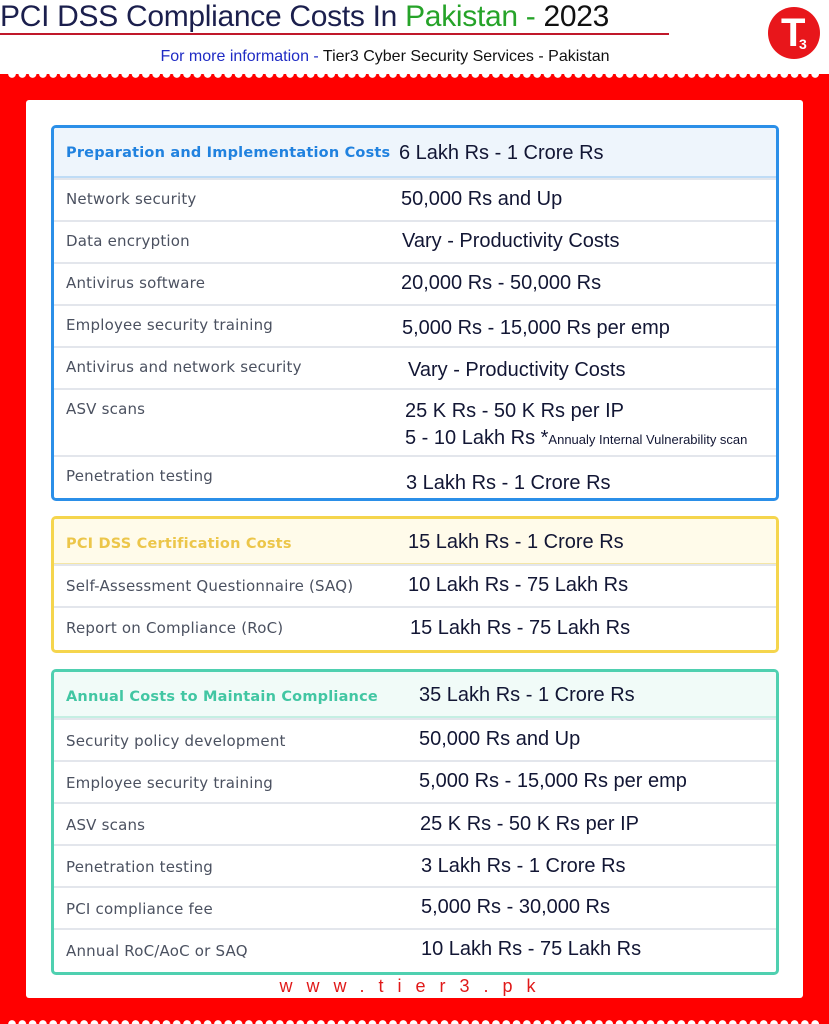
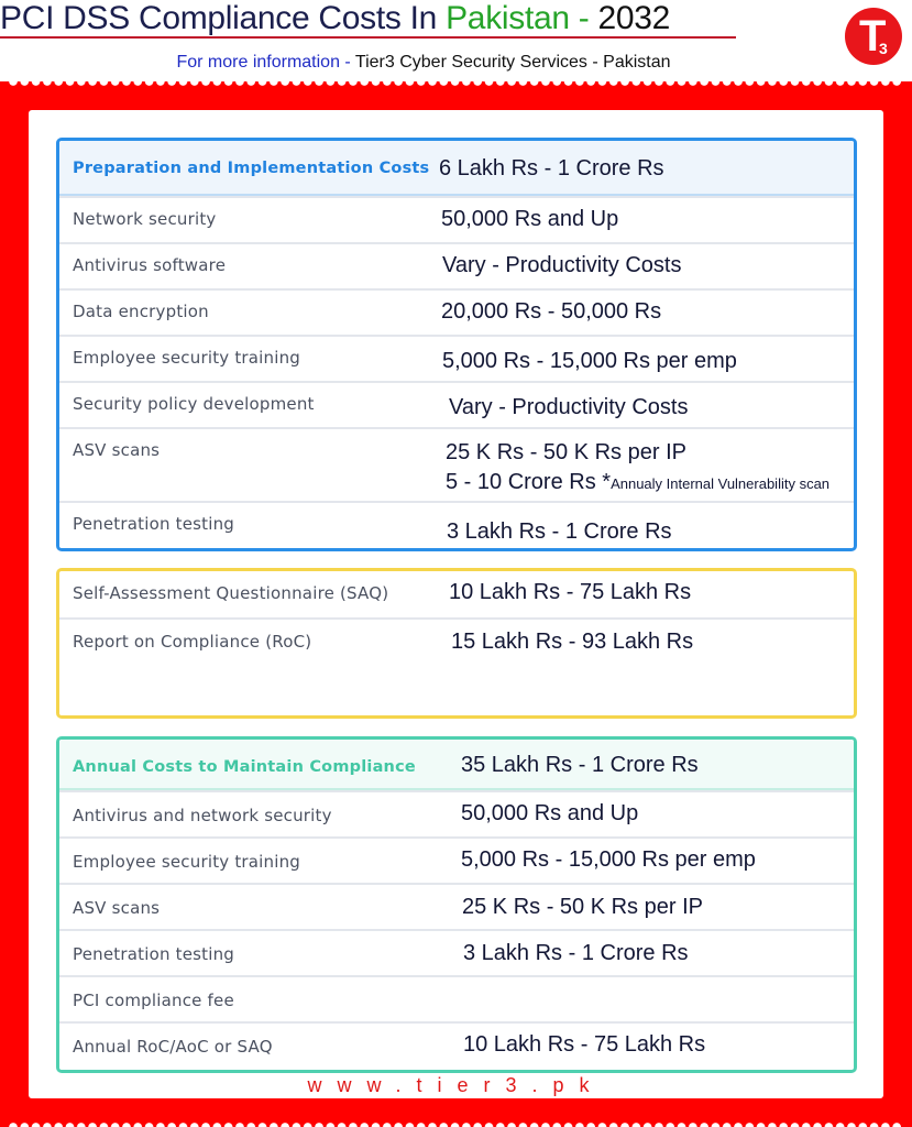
- PCI DSS Compliance Costs In Pakistan - 2023
+ PCI DSS Compliance Costs In Pakistan - 2032
  For more information - Tier3 Cyber Security Services - Pakistan
  T
  3
  Preparation and Implementation Costs
  6 Lakh Rs - 1 Crore Rs
  Network security
  50,000 Rs and Up
- Data encryption
+ Antivirus software
  Vary - Productivity Costs
- Antivirus software
+ Data encryption
  20,000 Rs - 50,000 Rs
  Employee security training
  5,000 Rs - 15,000 Rs per emp
- Antivirus and network security
+ Security policy development
  Vary - Productivity Costs
  ASV scans
  25 K Rs - 50 K Rs per IP
- 5 - 10 Lakh Rs *Annualy Internal Vulnerability scan
+ 5 - 10 Crore Rs *Annualy Internal Vulnerability scan
  Penetration testing
  3 Lakh Rs - 1 Crore Rs
- PCI DSS Certification Costs
- 15 Lakh Rs - 1 Crore Rs
  Self-Assessment Questionnaire (SAQ)
  10 Lakh Rs - 75 Lakh Rs
  Report on Compliance (RoC)
- 15 Lakh Rs - 75 Lakh Rs
+ 15 Lakh Rs - 93 Lakh Rs
  Annual Costs to Maintain Compliance
  35 Lakh Rs - 1 Crore Rs
- Security policy development
+ Antivirus and network security
  50,000 Rs and Up
  Employee security training
  5,000 Rs - 15,000 Rs per emp
  ASV scans
  25 K Rs - 50 K Rs per IP
  Penetration testing
  3 Lakh Rs - 1 Crore Rs
  PCI compliance fee
- 5,000 Rs - 30,000 Rs
  Annual RoC/AoC or SAQ
  10 Lakh Rs - 75 Lakh Rs
  www.tier3.pk
